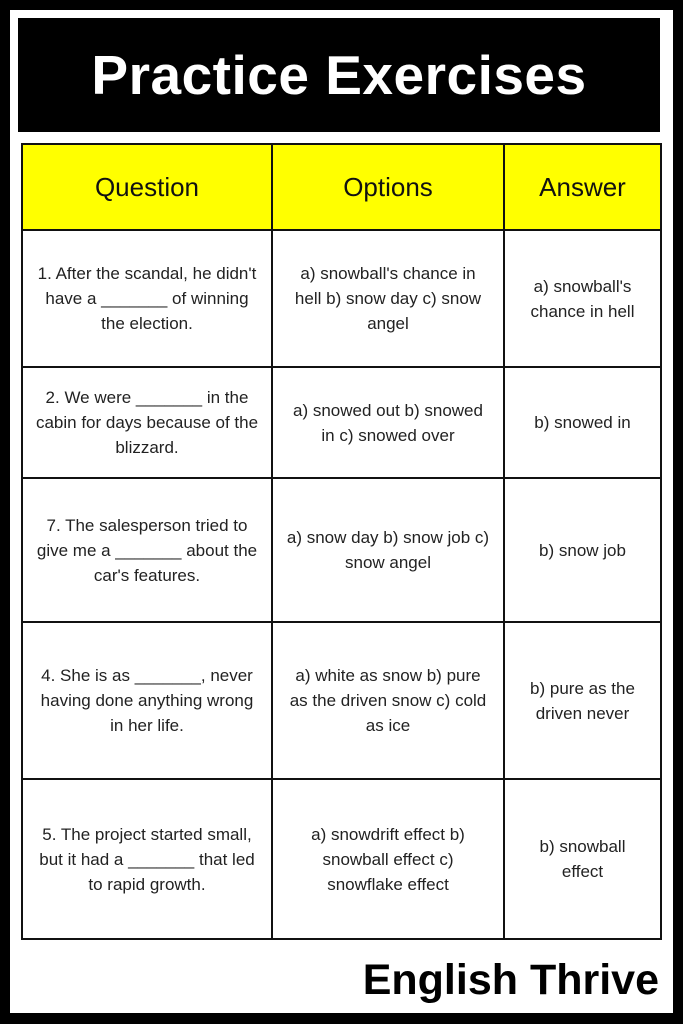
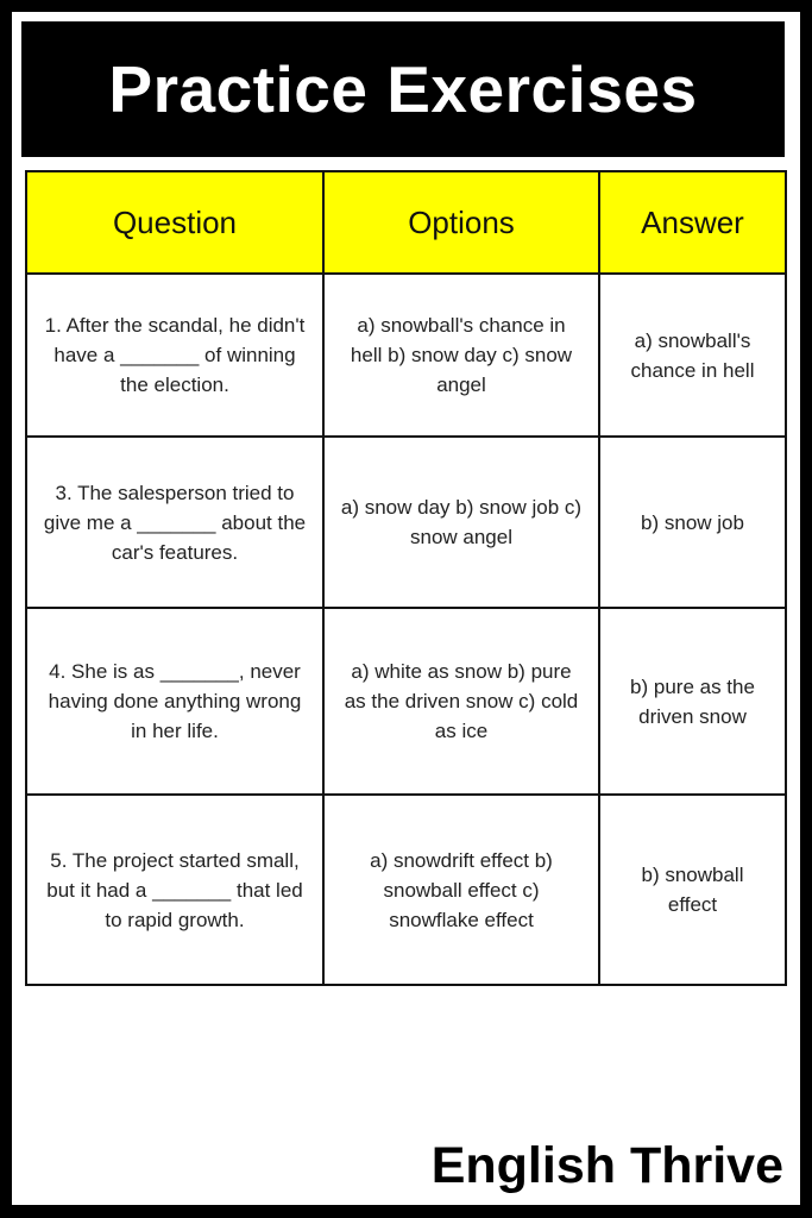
  Practice Exercises
  Question	Options	Answer
  1. After the scandal, he didn't have a _______ of winning the election.	a) snowball's chance in hell b) snow day c) snow angel	a) snowball's chance in hell
- 2. We were _______ in the cabin for days because of the blizzard.	a) snowed out b) snowed in c) snowed over	b) snowed in
- 7. The salesperson tried to give me a _______ about the car's features.	a) snow day b) snow job c) snow angel	b) snow job
+ 3. The salesperson tried to give me a _______ about the car's features.	a) snow day b) snow job c) snow angel	b) snow job
- 4. She is as _______, never having done anything wrong in her life.	a) white as snow b) pure as the driven snow c) cold as ice	b) pure as the driven never
+ 4. She is as _______, never having done anything wrong in her life.	a) white as snow b) pure as the driven snow c) cold as ice	b) pure as the driven snow
  5. The project started small, but it had a _______ that led to rapid growth.	a) snowdrift effect b) snowball effect c) snowflake effect	b) snowball effect
  English Thrive
